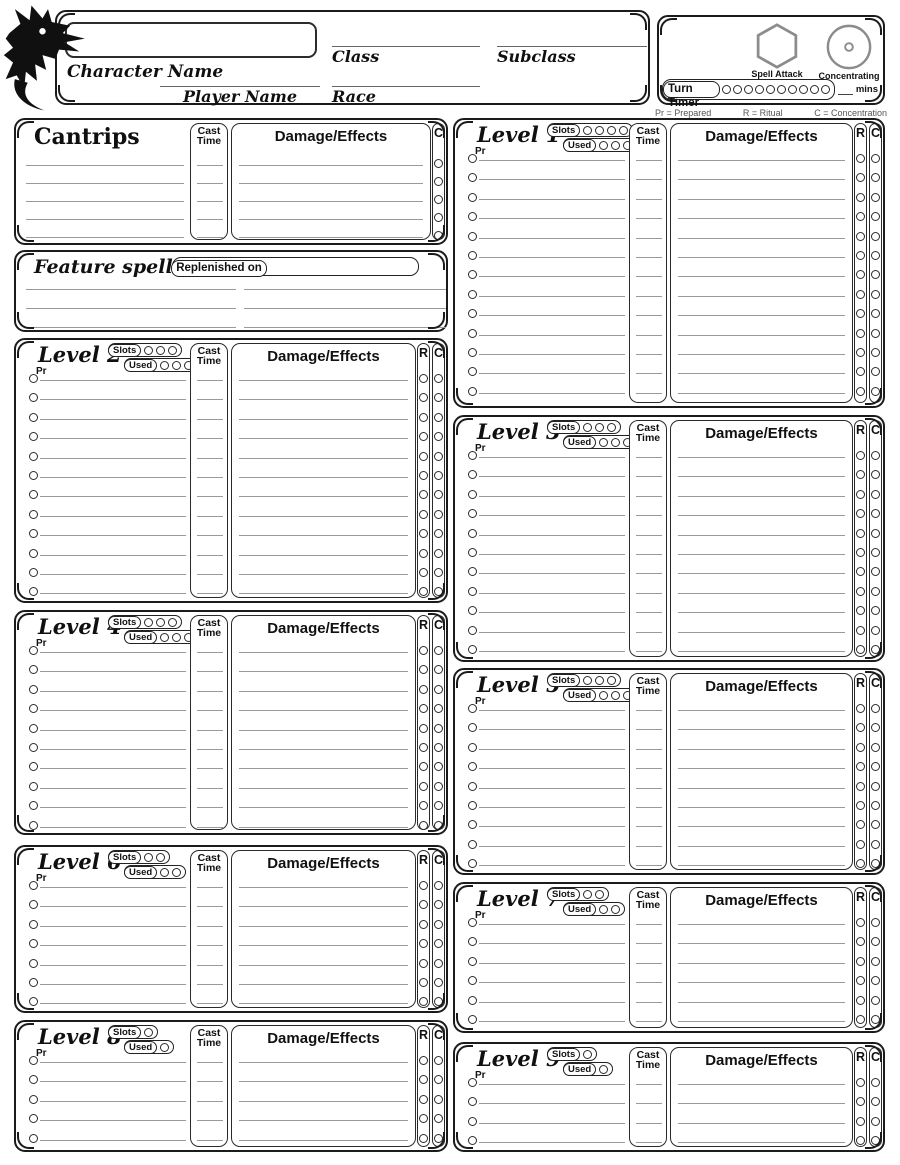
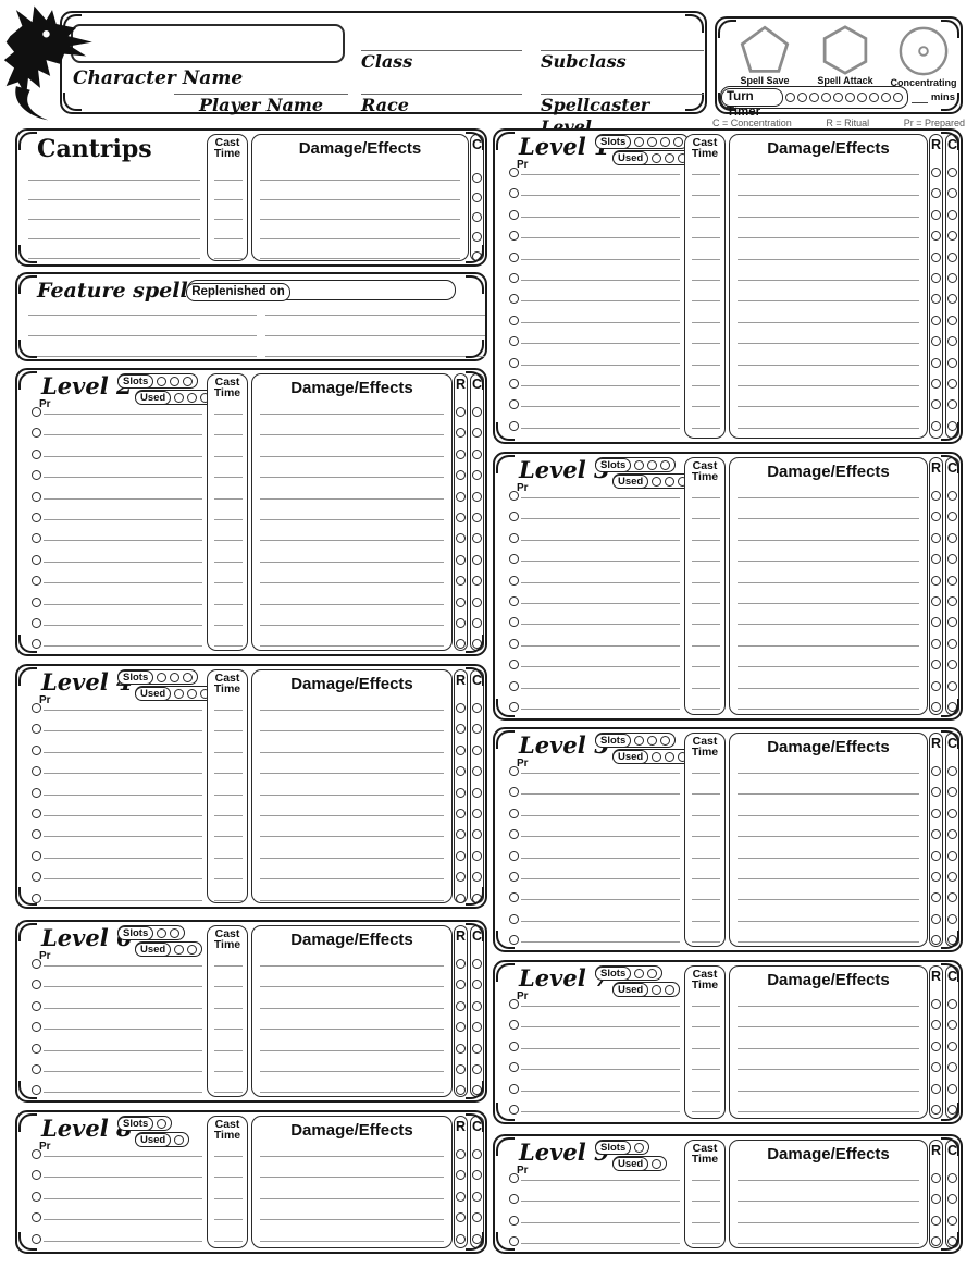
  Character Name
  Class
  Subclass
  Player Name
  Race
+ Spellcaster Level
+ Spell Save
  Spell Attack
  Concentrating
  Turn Timer
  mins
- Pr = Prepared
+ C = Concentration
  R = Ritual
- C = Concentration
+ Pr = Prepared
  Cantrips
  Cast
  Time
  Damage/Effects
  C
  Feature spell
  Replenished on
  Level
  Slots
  Used
  Pr
  Cast
  Time
  Damage/Effects
  R
  C
  Level
  Slots
  Used
  Pr
  Cast
  Time
  Damage/Effects
  R
  C
  Level
  Slots
  Used
  Pr
  Cast
  Time
  Damage/Effects
  R
  C
  Level
  Slots
  Used
  Pr
  Cast
  Time
  Damage/Effects
  R
  C
  Level
  Slots
  Used
  Pr
  Cast
  Time
  Damage/Effects
  R
  C
  Level
  Slots
  Used
  Pr
  Cast
  Time
  Damage/Effects
  R
  C
  Level
  Slots
  Used
  Pr
  Cast
  Time
  Damage/Effects
  R
  C
  Level
  Slots
  Used
  Pr
  Cast
  Time
  Damage/Effects
  R
  C
  Level
  Slots
  Used
  Pr
  Cast
  Time
  Damage/Effects
  R
  C
